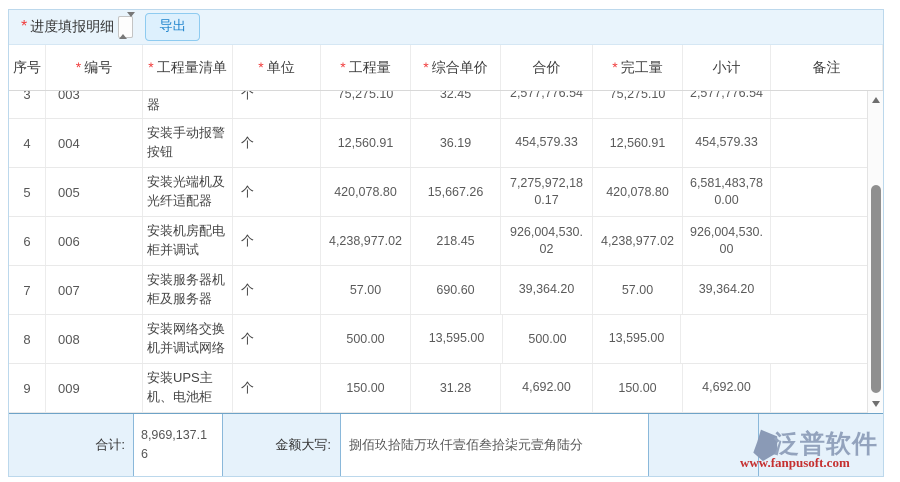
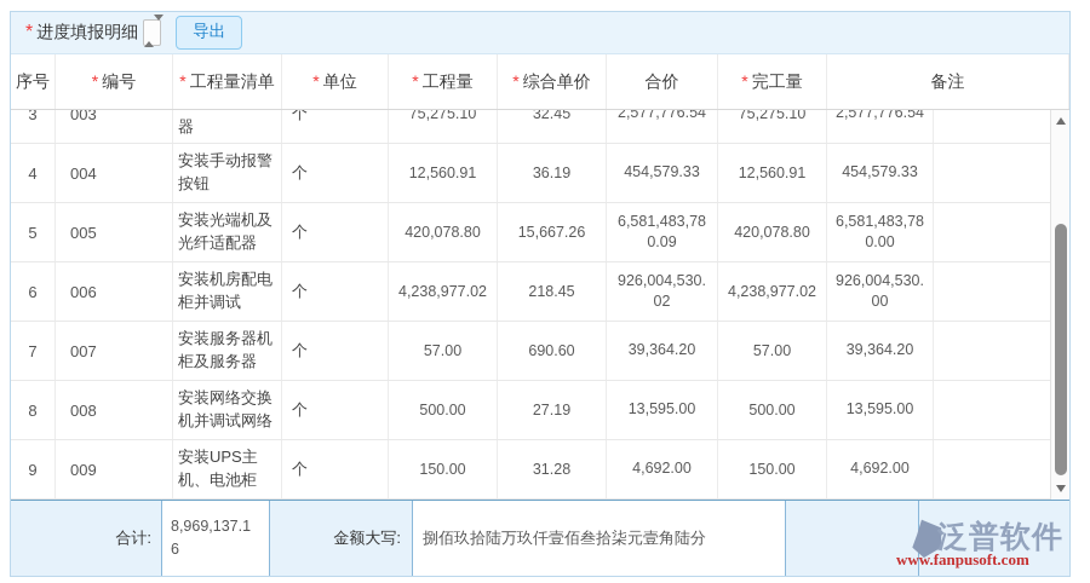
  *
  进度填报明细
  导出
  序号
  *
  编号
  *
  工程量清单
  *
  单位
  *
  工程量
  *
  综合单价
  合价
  *
  完工量
- 小计
  备注
  3
  003
  器
  个
  75,275.10
  32.45
  2,577,776.54
  75,275.10
  2,577,776.54
  4
  004
  安装手动报警按钮
  个
  12,560.91
  36.19
  454,579.33
  12,560.91
  454,579.33
  5
  005
  安装光端机及光纤适配器
  个
  420,078.80
  15,667.26
- 7,275,972,180.17
+ 6,581,483,780.09
  420,078.80
  6,581,483,780.00
  6
  006
  安装机房配电柜并调试
  个
  4,238,977.02
  218.45
  926,004,530.02
  4,238,977.02
  926,004,530.00
  7
  007
  安装服务器机柜及服务器
  个
  57.00
  690.60
  39,364.20
  57.00
  39,364.20
  8
  008
  安装网络交换机并调试网络
  个
  500.00
+ 27.19
  13,595.00
  500.00
  13,595.00
  9
  009
  安装UPS主机、电池柜
  个
  150.00
  31.28
  4,692.00
  150.00
  4,692.00
  合计:
  8,969,137.16
  金额大写:
  捌佰玖拾陆万玖仟壹佰叁拾柒元壹角陆分
  泛普软件
  www.fanpusoft.com
